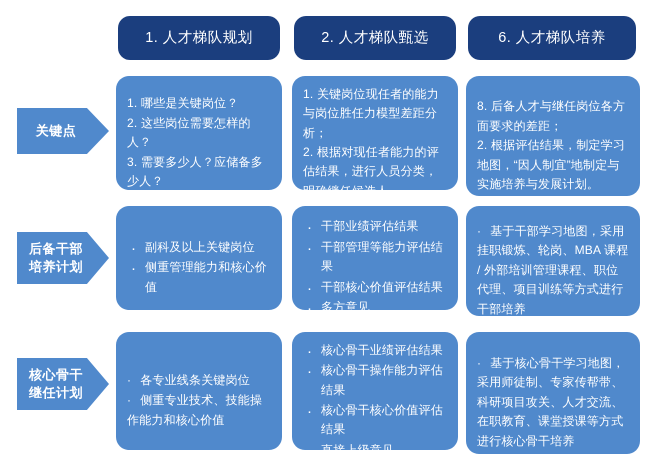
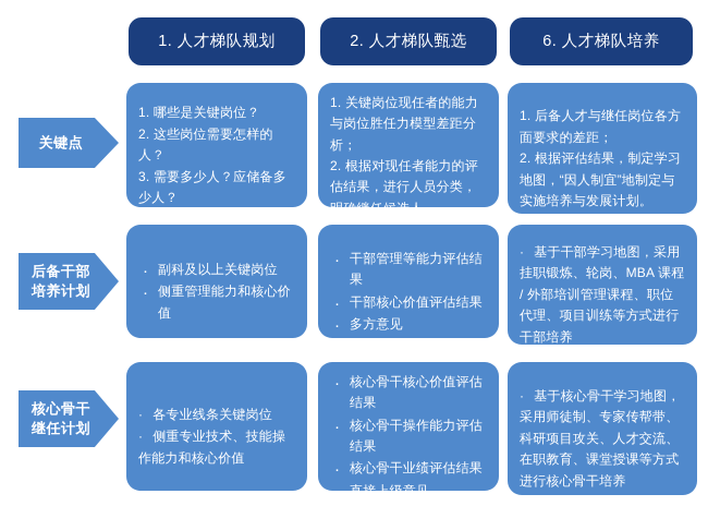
  1. 人才梯队规划
  2. 人才梯队甄选
  6. 人才梯队培养
  关键点
  后备干部
  培养计划
  核心骨干
  继任计划
  1. 哪些是关键岗位？
  2. 这些岗位需要怎样的人？
  3. 需要多少人？应储备多少人？
  1. 关键岗位现任者的能力与岗位胜任力模型差距分析；
  2. 根据对现任者能力的评估结果，进行人员分类，
- 8. 后备人才与继任岗位各方面要求的差距；
+ 1. 后备人才与继任岗位各方面要求的差距；
  2. 根据评估结果，制定学习地图，“因人制宜”地制定与实施培养与发展计划。
  副科及以上关键岗位
  侧重管理能力和核心价值
- 干部业绩评估结果
  干部管理等能力评估结果
  干部核心价值评估结果
  多方意见
  · 基于干部学习地图，采用挂职锻炼、轮岗、MBA 课程 / 外部培训管理课程、职位代理、项目训练等方式进行干部培养
  · 各专业线条关键岗位
  · 侧重专业技术、技能操作能力和核心价值
- 核心骨干业绩评估结果
+ 核心骨干核心价值评估结果
  核心骨干操作能力评估结果
- 核心骨干核心价值评估结果
+ 核心骨干业绩评估结果
  直接上级意见
  · 基于核心骨干学习地图，采用师徒制、专家传帮带、科研项目攻关、人才交流、在职教育、课堂授课等方式进行核心骨干培养
